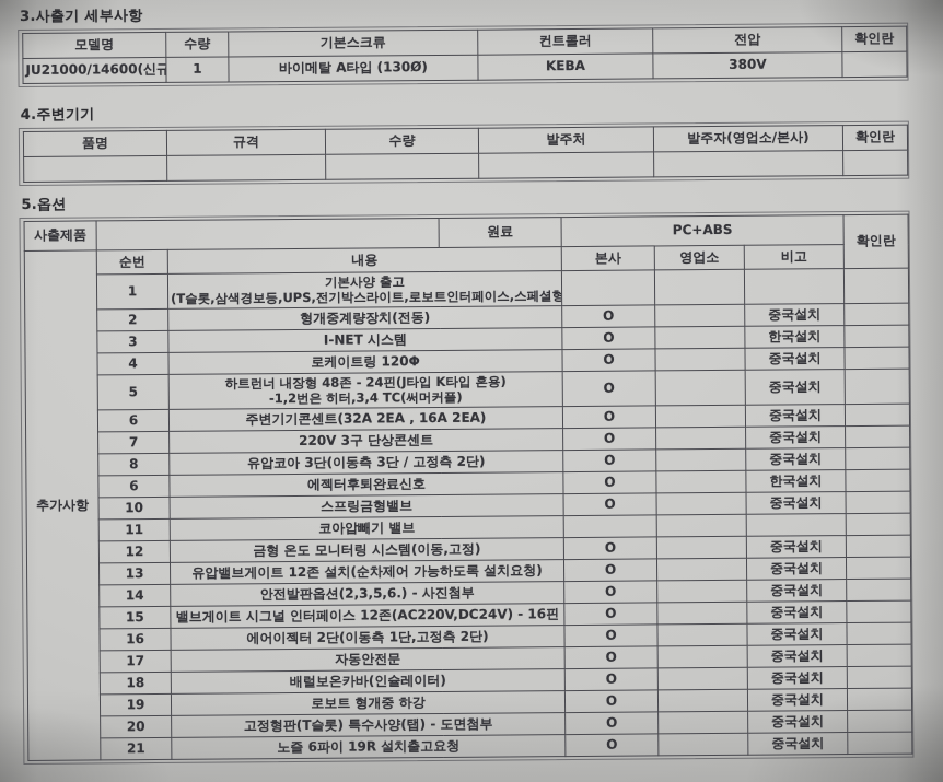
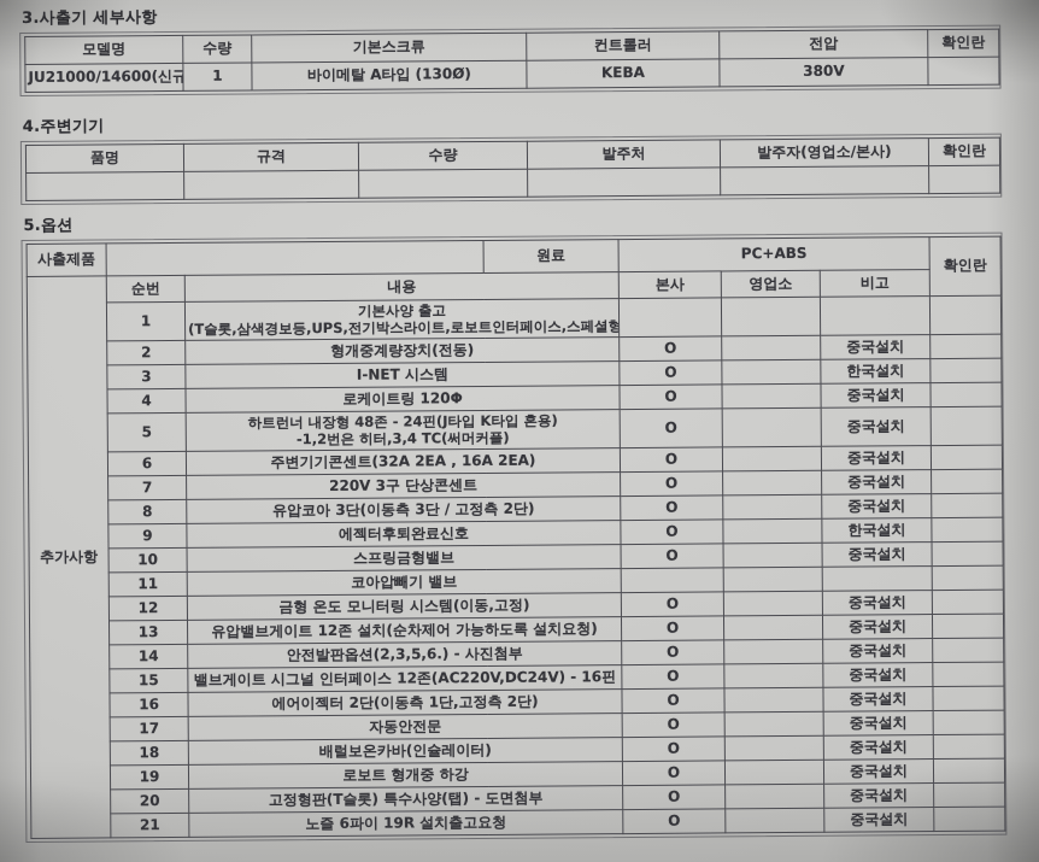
  3.사출기 세부사항
  모델명	수량	기본스크류	컨트롤러	전압	확인란
  JU21000/14600(신규	1	바이메탈 A타입 (130Ø)	KEBA	380V
  4.주변기기
  품명	규격	수량	발주처	발주자(영업소/본사)	확인란
  5.옵션
  사출제품		원료	PC+ABS	확인란
  추가사항	순번	내용	본사	영업소	비고
  1	기본사양 출고(T슬롯,삼색경보등,UPS,전기박스라이트,로보트인터페이스,스페셜형
  2	형개중계량장치(전동)	O		중국설치
  3	I-NET 시스템	O		한국설치
  4	로케이트링 120Φ	O		중국설치
  5	하트런너 내장형 48존 - 24핀(J타입 K타입 혼용)-1,2번은 히터,3,4 TC(써머커플)	O		중국설치
  6	주변기기콘센트(32A 2EA , 16A 2EA)	O		중국설치
  7	220V 3구 단상콘센트	O		중국설치
  8	유압코아 3단(이동측 3단 / 고정측 2단)	O		중국설치
- 6	에젝터후퇴완료신호	O		한국설치
+ 9	에젝터후퇴완료신호	O		한국설치
  10	스프링금형밸브	O		중국설치
  11	코아압빼기 밸브
  12	금형 온도 모니터링 시스템(이동,고정)	O		중국설치
  13	유압밸브게이트 12존 설치(순차제어 가능하도록 설치요청)	O		중국설치
  14	안전발판옵션(2,3,5,6.) - 사진첨부	O		중국설치
  15	밸브게이트 시그널 인터페이스 12존(AC220V,DC24V) - 16핀	O		중국설치
  16	에어이젝터 2단(이동측 1단,고정측 2단)	O		중국설치
  17	자동안전문	O		중국설치
  18	배럴보온카바(인슐레이터)	O		중국설치
  19	로보트 형개중 하강	O		중국설치
  20	고정형판(T슬롯) 특수사양(탭) - 도면첨부	O		중국설치
  21	노즐 6파이 19R 설치출고요청	O		중국설치
